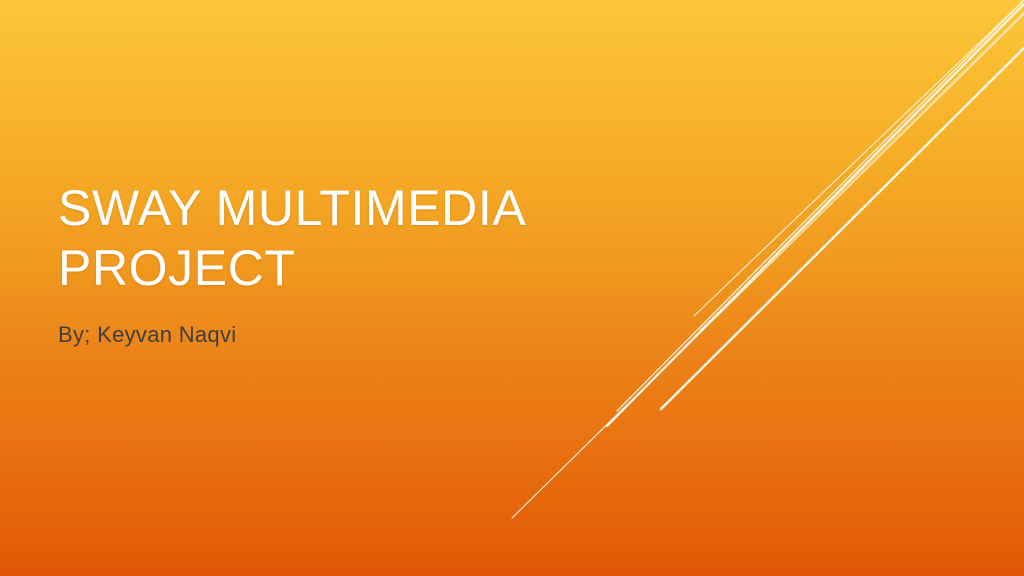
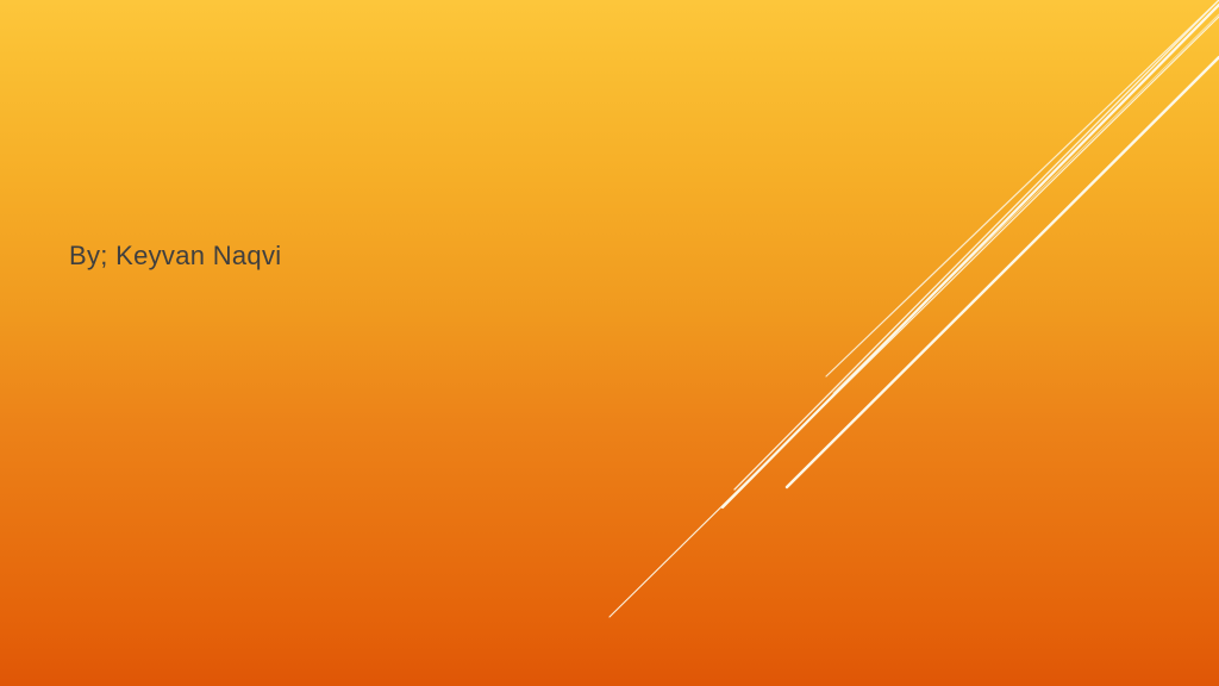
- SWAY MULTIMEDIA PROJECT
  By; Keyvan Naqvi
